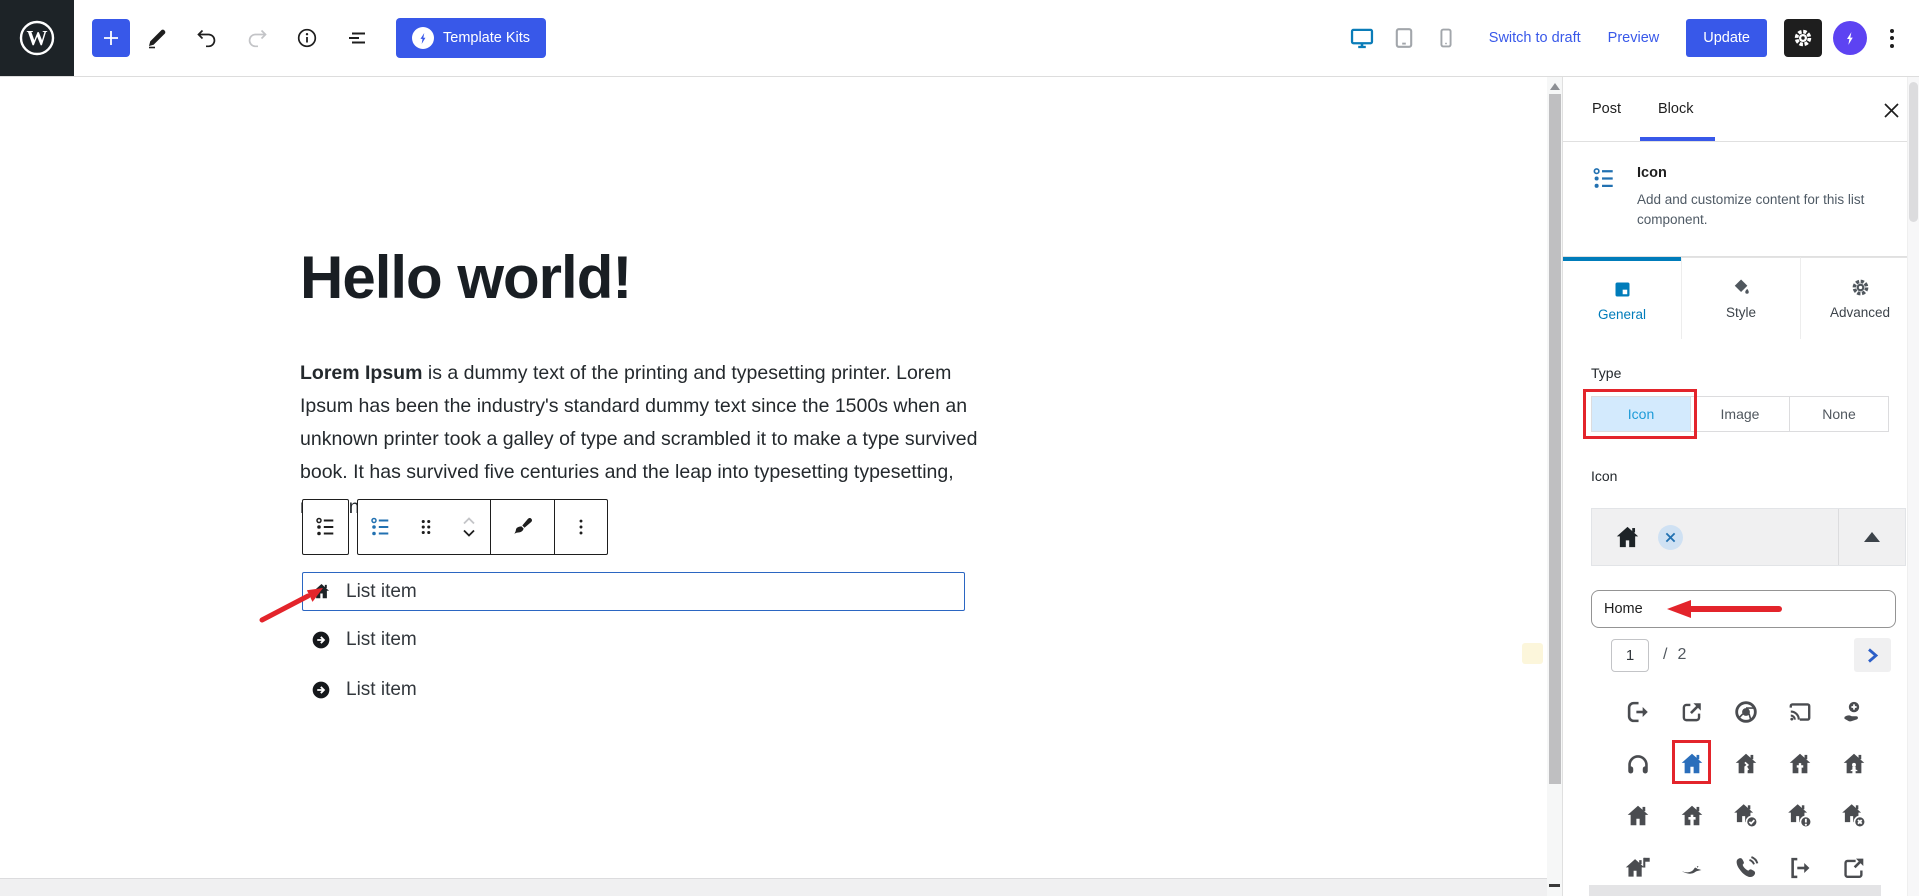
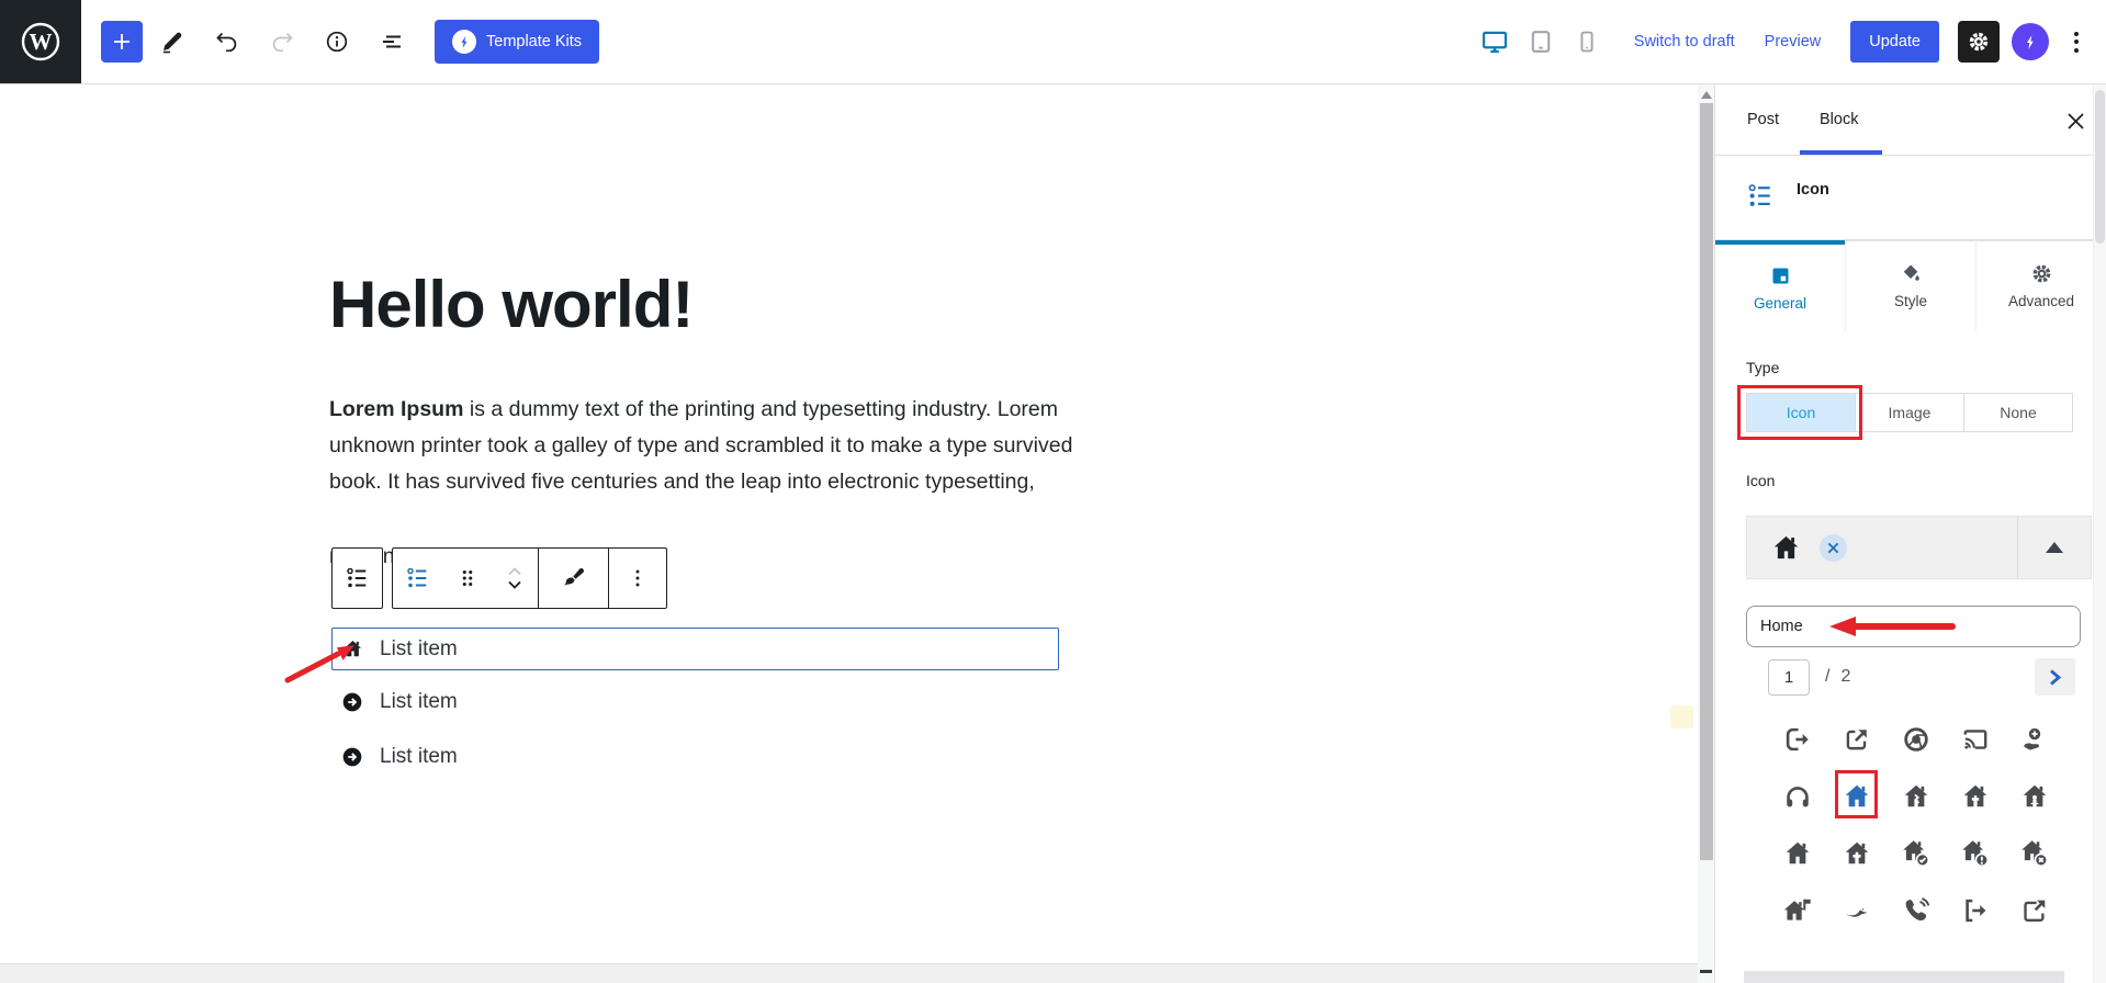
  W
  Template Kits
  Switch to draft
  Preview
  Update
  Hello world!
- Lorem Ipsum is a dummy text of the printing and typesetting printer. Lorem
+ Lorem Ipsum is a dummy text of the printing and typesetting industry. Lorem
- Ipsum has been the industry's standard dummy text since the 1500s when an
  unknown printer took a galley of type and scrambled it to make a type survived
- book. It has survived five centuries and the leap into typesetting typesetting,
+ book. It has survived five centuries and the leap into electronic typesetting,
  List item
  List item
  List item
  Post
  Block
  Icon
- Add and customize content for this list component.
  General
  Style
  Advanced
  Type
  Icon
  Image
  None
  Icon
  Home
  1
  /
  2
